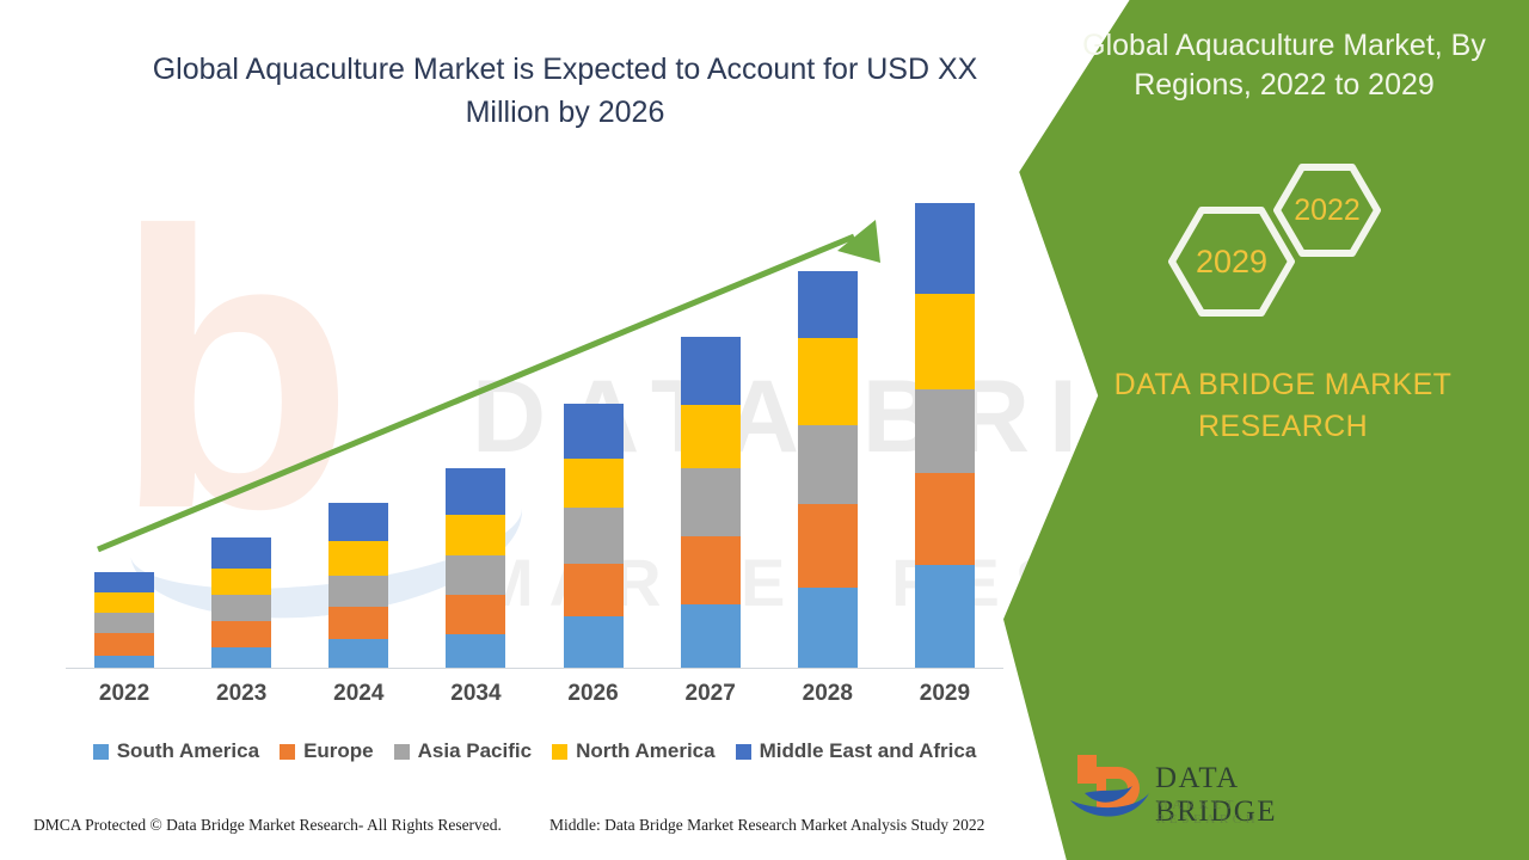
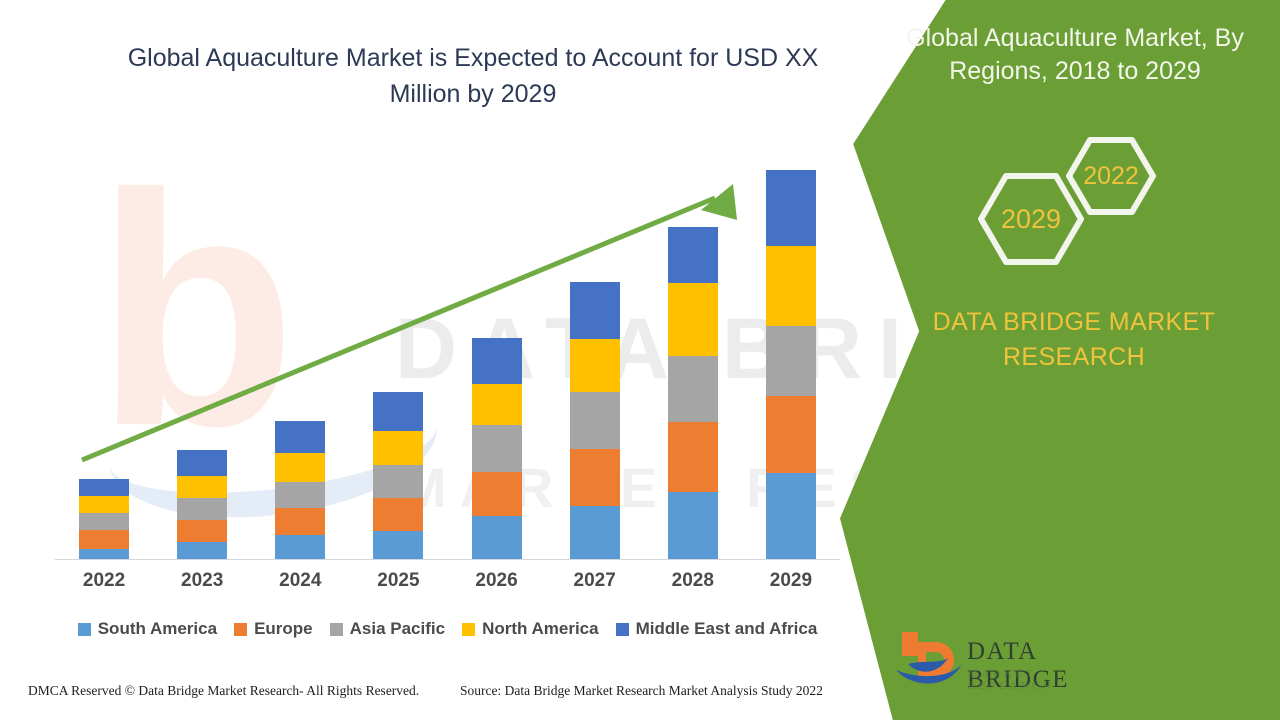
  b
- Global Aquaculture Market is Expected to Account for USD XX Million by 2026
+ Global Aquaculture Market is Expected to Account for USD XX Million by 2029
  2022
  2023
  2024
- 2034
+ 2025
  2026
  2027
  2028
  2029
  South America
  Europe
  Asia Pacific
  North America
  Middle East and Africa
- Global Aquaculture Market, By Regions, 2022 to 2029
+ Global Aquaculture Market, By Regions, 2018 to 2029
  2022
  2029
  DATA BRIDGE MARKET RESEARCH
  DATA BRIDGE
  MARKET RESEARCH
- DMCA Protected © Data Bridge Market Research- All Rights Reserved.
+ DMCA Reserved © Data Bridge Market Research- All Rights Reserved.
- Middle: Data Bridge Market Research Market Analysis Study 2022
+ Source: Data Bridge Market Research Market Analysis Study 2022
